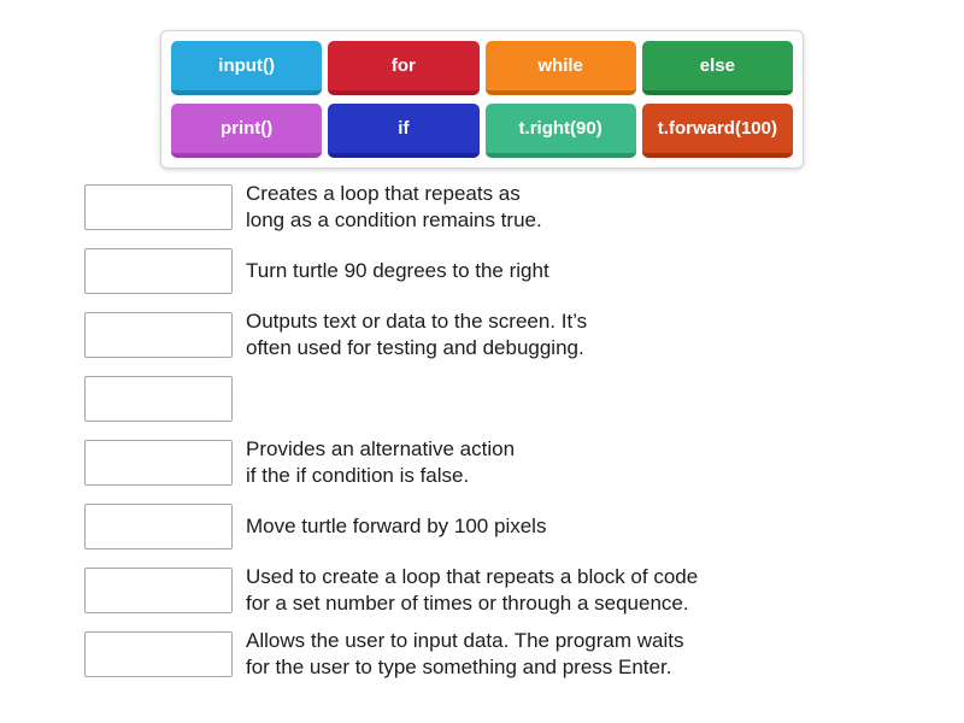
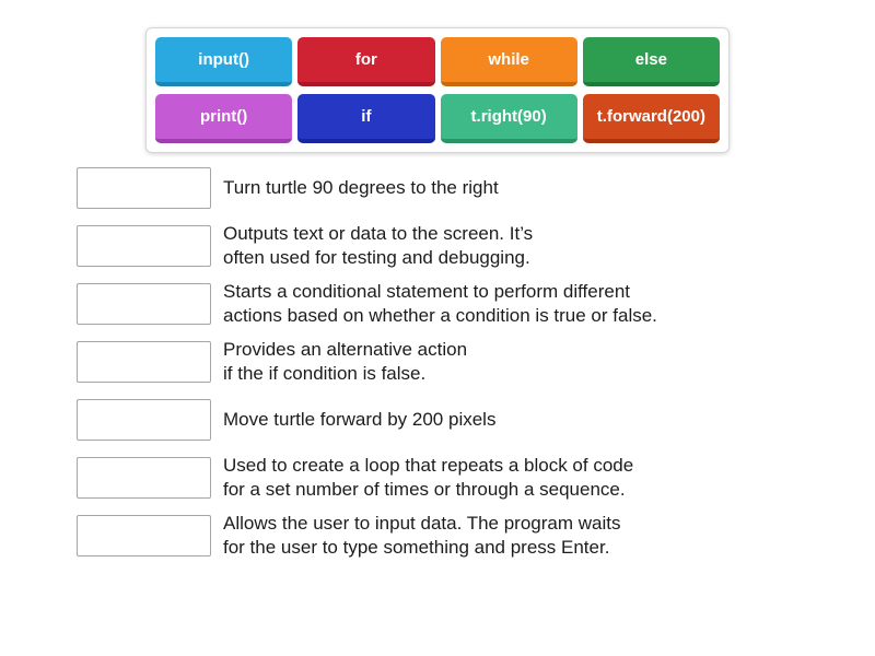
  input()
  for
  while
  else
  print()
  if
  t.right(90)
- t.forward(100)
+ t.forward(200)
- Creates a loop that repeats as
- long as a condition remains true.
  Turn turtle 90 degrees to the right
  Outputs text or data to the screen. It’s
  often used for testing and debugging.
+ Starts a conditional statement to perform different
+ actions based on whether a condition is true or false.
  Provides an alternative action
  if the if condition is false.
- Move turtle forward by 100 pixels
+ Move turtle forward by 200 pixels
  Used to create a loop that repeats a block of code
  for a set number of times or through a sequence.
  Allows the user to input data. The program waits
  for the user to type something and press Enter.
